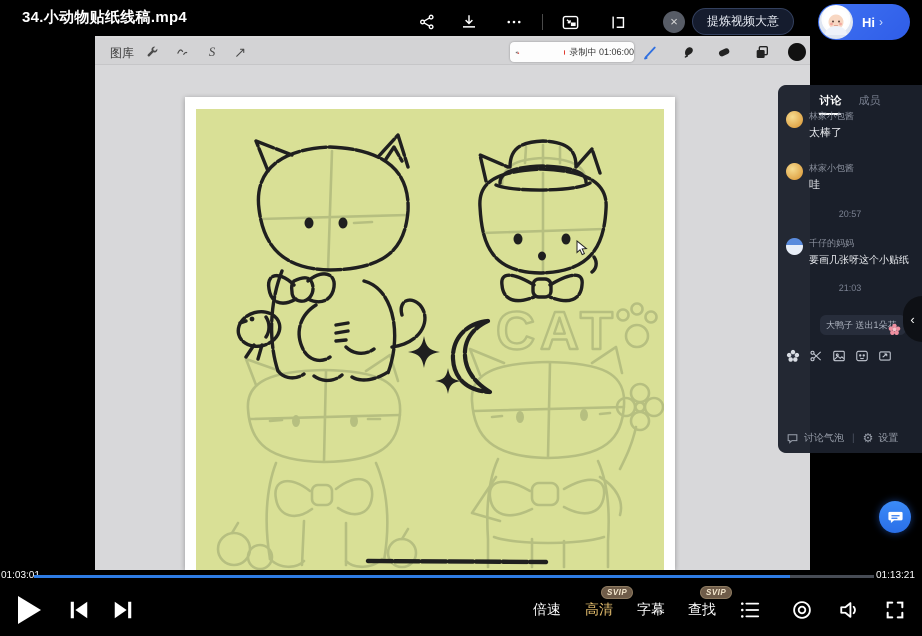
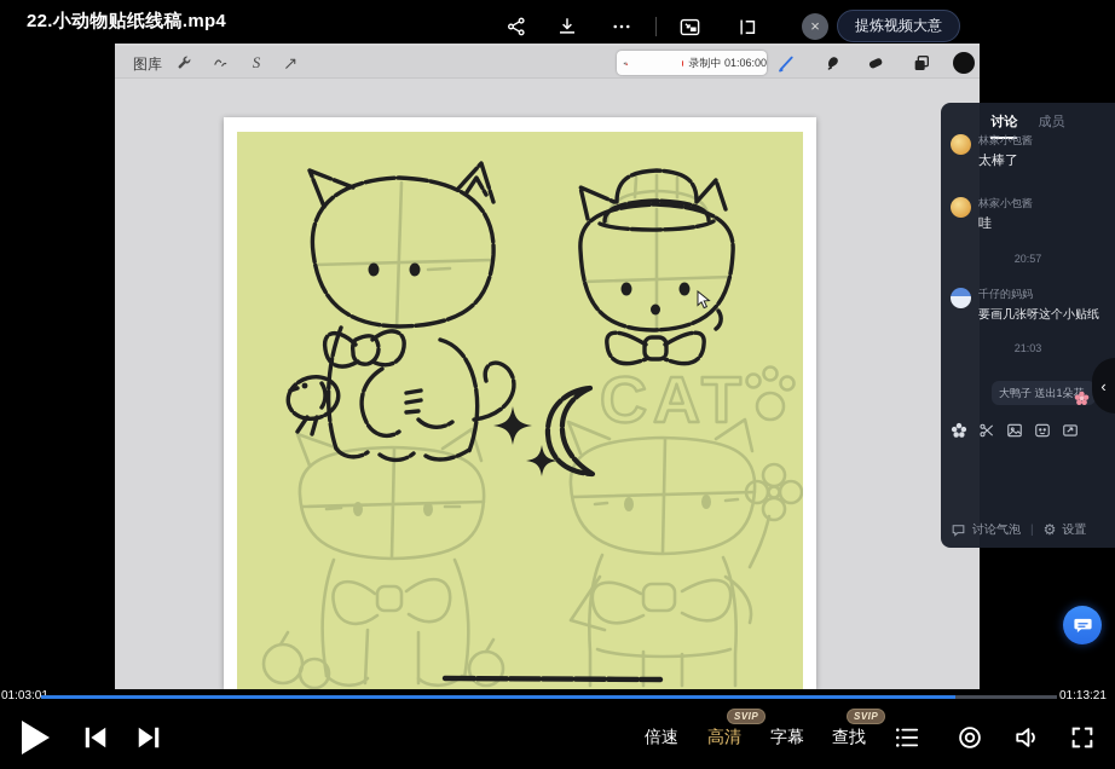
- 34.小动物贴纸线稿.mp4
+ 22.小动物贴纸线稿.mp4
  ×
  提炼视频大意
- Hi
- ›
  图库
  S
  录制中 01:06:00
  CAT
  讨论 成员
  林家小包酱
  太棒了
  林家小包酱
  哇
  20:57
  千仔的妈妈
  要画几张呀这个小贴纸
  21:03
  大鸭子 送出1朵花
  讨论气泡
  |
  ⚙
  设置
  ‹
  01:03:0
  01:13:21
  倍速
  高清
  SVIP
  字幕
  查找
  SVIP
